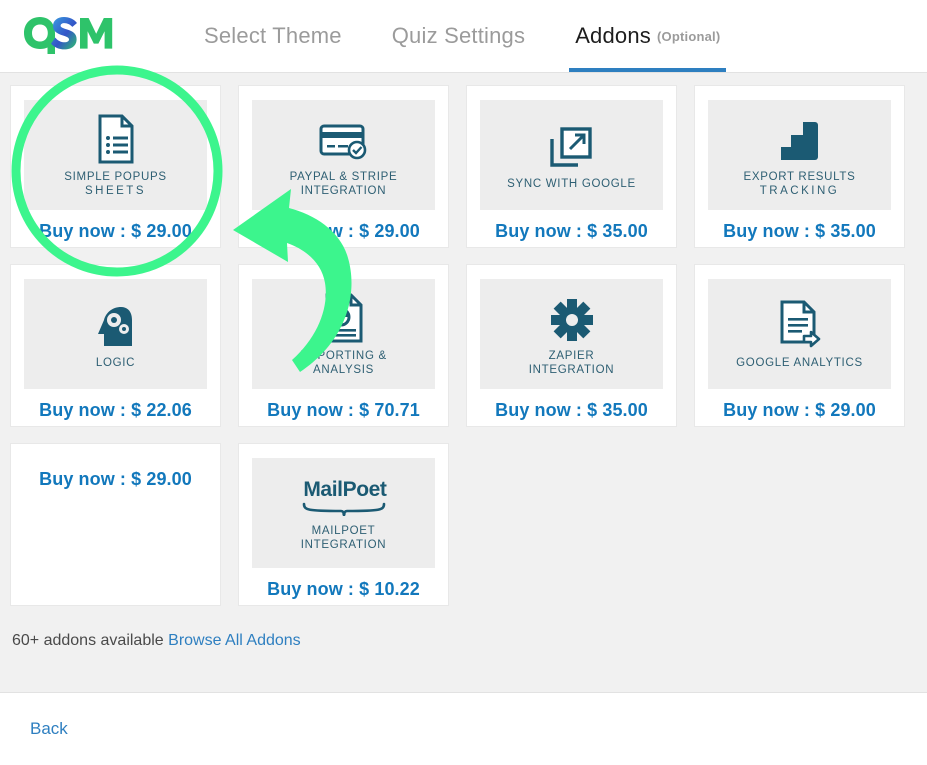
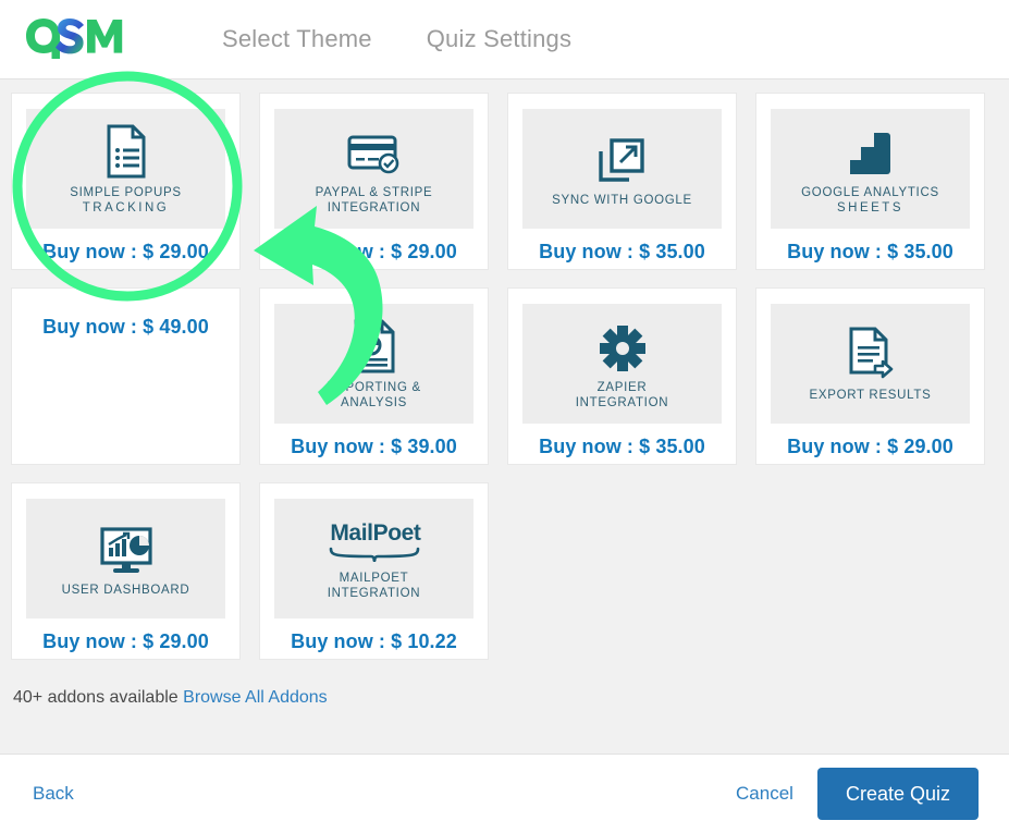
  Select Theme
  Quiz Settings
- Addons
- (Optional)
  SIMPLE POPUPS
- SHEETS
+ TRACKING
  Buy now : $ 29.00
  PAYPAL & STRIPE
  INTEGRATION
  SYNC WITH GOOGLE
  Buy now : $ 35.00
- EXPORT RESULTS
+ GOOGLE ANALYTICS
- TRACKING
+ SHEETS
  Buy now : $ 35.00
- LOGIC
- Buy now : $ 22.06
+ Buy now : $ 49.00
  PORTING &
  ANALYSIS
- Buy now : $ 70.71
+ Buy now : $ 39.00
  ZAPIER
  INTEGRATION
  Buy now : $ 35.00
- GOOGLE ANALYTICS
+ EXPORT RESULTS
  Buy now : $ 29.00
+ USER DASHBOARD
  Buy now : $ 29.00
  MailPoet
  MAILPOET
  INTEGRATION
  Buy now : $ 10.22
- 60+ addons available Browse All Addons
+ 40+ addons available Browse All Addons
  Back
+ Cancel
+ Create Quiz
